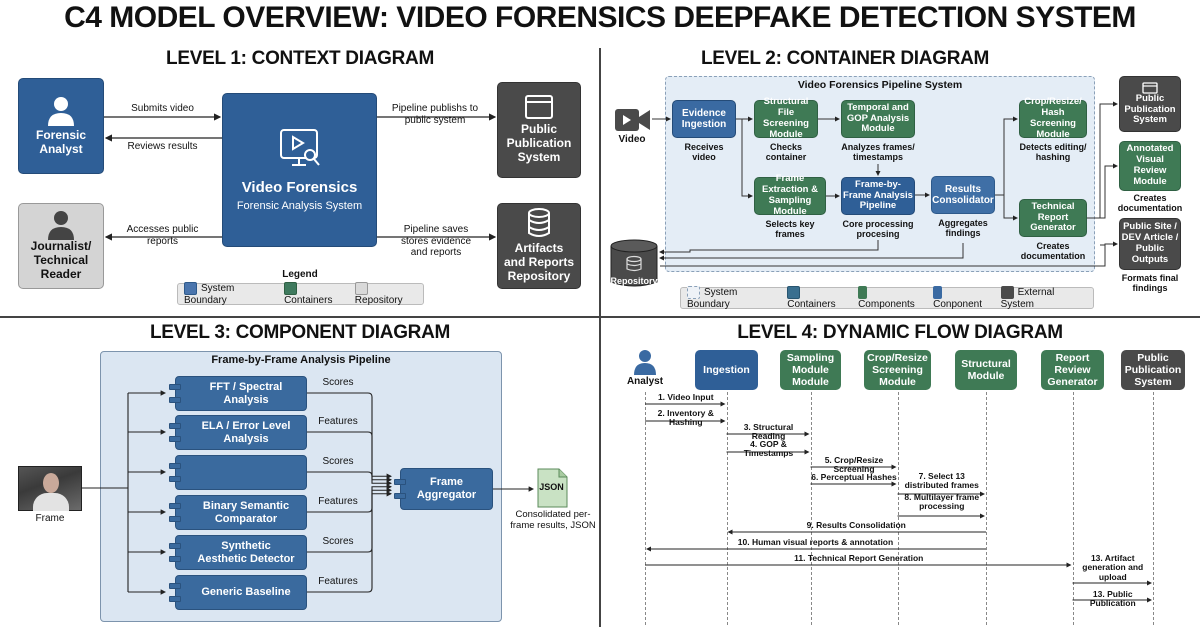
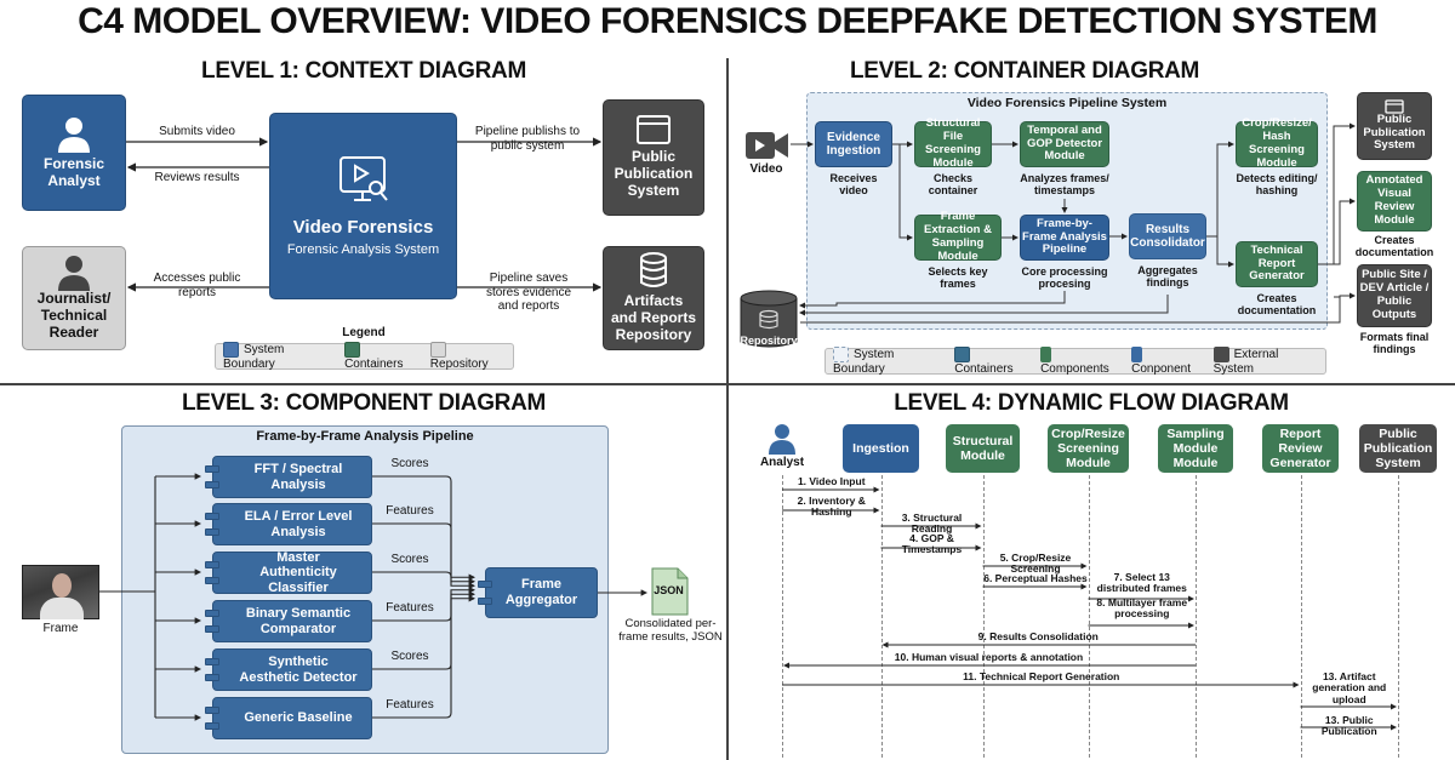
  C4 MODEL OVERVIEW: VIDEO FORENSICS DEEPFAKE DETECTION SYSTEM
  LEVEL 1: CONTEXT DIAGRAM
  Forensic Analyst
  Journalist/ Technical Reader
  Video Forensics
  Forensic Analysis System
  Public Publication System
  Artifacts and Reports Repository
  Submits video
  Reviews results
  Accesses public reports
  Pipeline publishs to public system
  Pipeline saves stores evidence and reports
  Legend
  System Boundary
  Containers
  Repository
  LEVEL 2: CONTAINER DIAGRAM
  Video Forensics Pipeline System
  Video
  Evidence Ingestion
  Receives video
  Structural File Screening Module
  Checks container
- Temporal and GOP Analysis Module
+ Temporal and GOP Detector Module
  Analyzes frames/ timestamps
  Frame Extraction & Sampling Module
  Selects key frames
  Frame-by-Frame Analysis Pipeline
  Core processing procesing
  Results Consolidator
  Aggregates findings
  Crop/Resize/ Hash Screening Module
  Detects editing/ hashing
  Technical Report Generator
  Creates documentation
  Public Publication System
  Annotated Visual Review Module
  Creates documentation
  Public Site / DEV Article / Public Outputs
  Formats final findings
  Repository
  System Boundary
  Containers
  Components
  Conponent
  External System
  LEVEL 3: COMPONENT DIAGRAM
  Frame-by-Frame Analysis Pipeline
  Frame
  FFT / Spectral Analysis
  Scores
  ELA / Error Level Analysis
  Features
+ Master Authenticity Classifier
  Scores
  Binary Semantic Comparator
  Features
  Synthetic Aesthetic Detector
  Scores
  Generic Baseline
  Features
  Frame Aggregator
  JSON
  Consolidated per-frame results, JSON
  LEVEL 4: DYNAMIC FLOW DIAGRAM
  Analyst
  Ingestion
- Sampling Module Module
+ Structural Module
  Crop/Resize Screening Module
- Structural Module
+ Sampling Module Module
  Report Review Generator
  Public Publication System
  1. Video Input
  2. Inventory & Hashing
  3. Structural Reading
  4. GOP & Timestamps
  5. Crop/Resize Screening
  6. Perceptual Hashes
  7. Select 13 distributed frames
  8. Multilayer frame processing
  9. Results Consolidation
  10. Human visual reports & annotation
  11. Technical Report Generation
  13. Artifact generation and upload
  13. Public Publication
